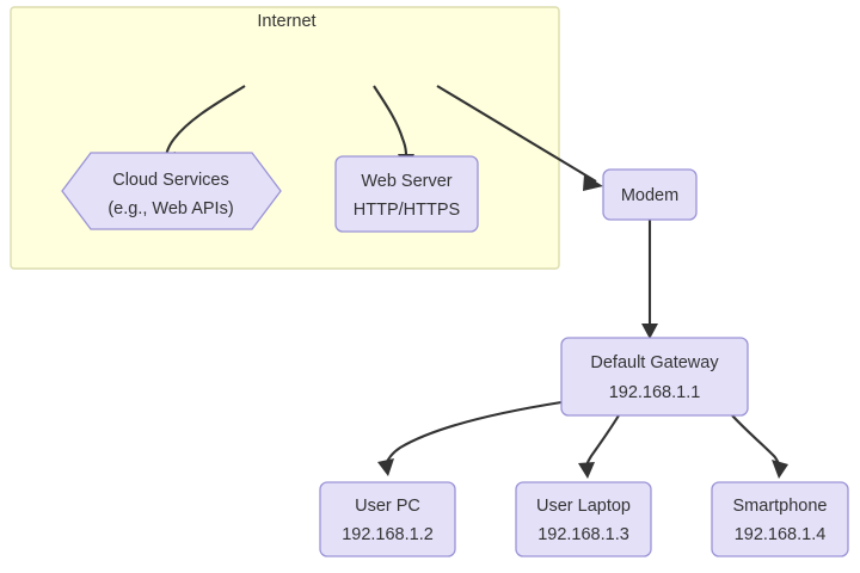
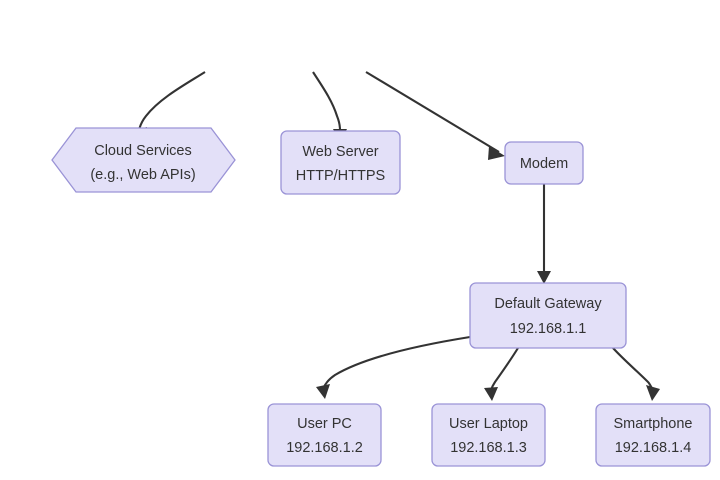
- Internet
  Cloud Services
  (e.g., Web APIs)
  Web Server
  HTTP/HTTPS
  Modem
  Default Gateway
  192.168.1.1
  User PC
  192.168.1.2
  User Laptop
  192.168.1.3
  Smartphone
  192.168.1.4
